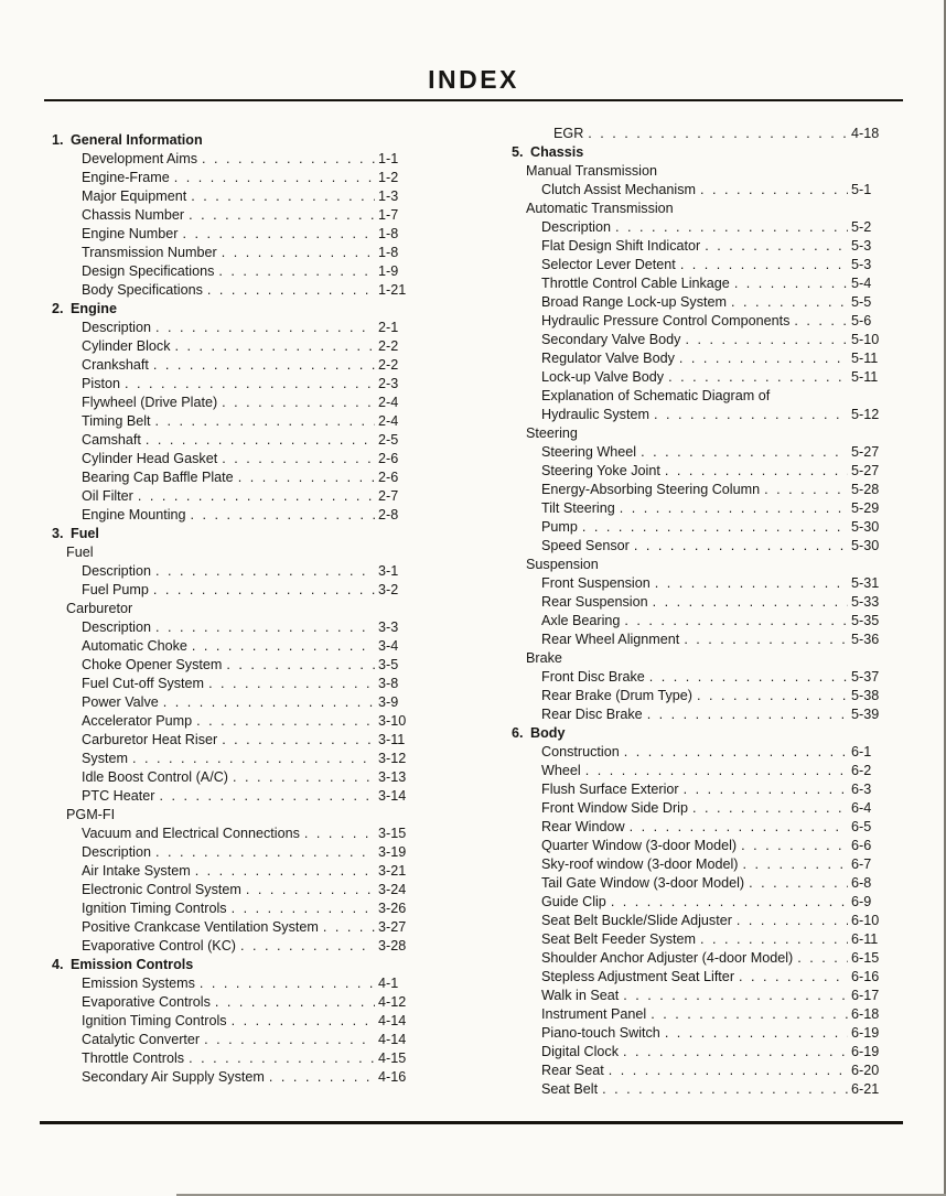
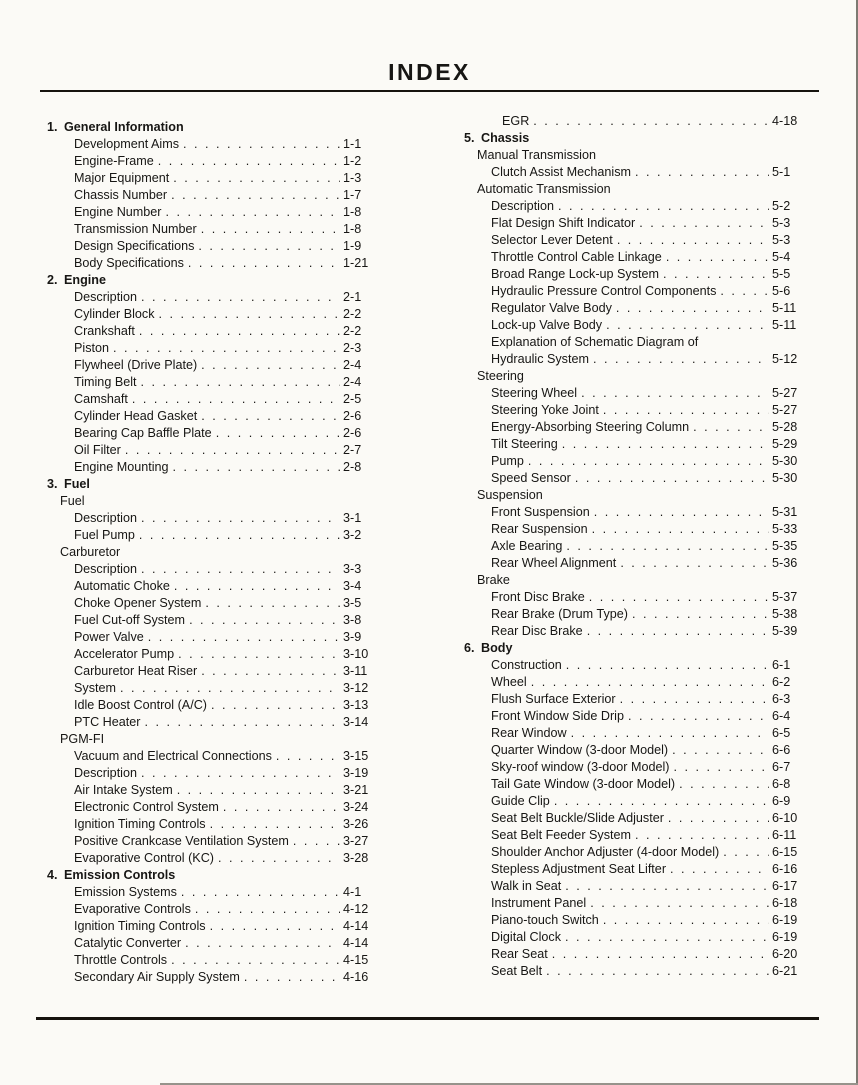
  INDEX
  1.
  General Information
  Development Aims
  1-1
  Engine-Frame
  1-2
  Major Equipment
  1-3
  Chassis Number
  1-7
  Engine Number
  1-8
  Transmission Number
  1-8
  Design Specifications
  1-9
  Body Specifications
  1-21
  2.
  Engine
  Description
  2-1
  Cylinder Block
  2-2
  Crankshaft
  2-2
  Piston
  2-3
  Flywheel (Drive Plate)
  2-4
  Timing Belt
  2-4
  Camshaft
  2-5
  Cylinder Head Gasket
  2-6
  Bearing Cap Baffle Plate
  2-6
  Oil Filter
  2-7
  Engine Mounting
  2-8
  3.
  Fuel
  Fuel
  Description
  3-1
  Fuel Pump
  3-2
  Carburetor
  Description
  3-3
  Automatic Choke
  3-4
  Choke Opener System
  3-5
  Fuel Cut-off System
  3-8
  Power Valve
  3-9
  Accelerator Pump
  3-10
  Carburetor Heat Riser
  3-11
  System
  3-12
  Idle Boost Control (A/C)
  3-13
  PTC Heater
  3-14
  PGM-FI
  Vacuum and Electrical Connections
  3-15
  Description
  3-19
  Air Intake System
  3-21
  Electronic Control System
  3-24
  Ignition Timing Controls
  3-26
  Positive Crankcase Ventilation System
  3-27
  Evaporative Control (KC)
  3-28
  4.
  Emission Controls
  Emission Systems
  4-1
  Evaporative Controls
  4-12
  Ignition Timing Controls
  4-14
  Catalytic Converter
  4-14
  Throttle Controls
  4-15
  Secondary Air Supply System
  4-16
  EGR
  4-18
  5.
  Chassis
  Manual Transmission
  Clutch Assist Mechanism
  5-1
  Automatic Transmission
  Description
  5-2
  Flat Design Shift Indicator
  5-3
  Selector Lever Detent
  5-3
  Throttle Control Cable Linkage
  5-4
  Broad Range Lock-up System
  5-5
  Hydraulic Pressure Control Components
  5-6
- Secondary Valve Body
- 5-10
  Regulator Valve Body
  5-11
  Lock-up Valve Body
  5-11
  Explanation of Schematic Diagram of
  Hydraulic System
  5-12
  Steering
  Steering Wheel
  5-27
  Steering Yoke Joint
  5-27
  Energy-Absorbing Steering Column
  5-28
  Tilt Steering
  5-29
  Pump
  5-30
  Speed Sensor
  5-30
  Suspension
  Front Suspension
  5-31
  Rear Suspension
  5-33
  Axle Bearing
  5-35
  Rear Wheel Alignment
  5-36
  Brake
  Front Disc Brake
  5-37
  Rear Brake (Drum Type)
  5-38
  Rear Disc Brake
  5-39
  6.
  Body
  Construction
  6-1
  Wheel
  6-2
  Flush Surface Exterior
  6-3
  Front Window Side Drip
  6-4
  Rear Window
  6-5
  Quarter Window (3-door Model)
  6-6
  Sky-roof window (3-door Model)
  6-7
  Tail Gate Window (3-door Model)
  6-8
  Guide Clip
  6-9
  Seat Belt Buckle/Slide Adjuster
  6-10
  Seat Belt Feeder System
  6-11
  Shoulder Anchor Adjuster (4-door Model)
  6-15
  Stepless Adjustment Seat Lifter
  6-16
  Walk in Seat
  6-17
  Instrument Panel
  6-18
  Piano-touch Switch
  6-19
  Digital Clock
  6-19
  Rear Seat
  6-20
  Seat Belt
  6-21
